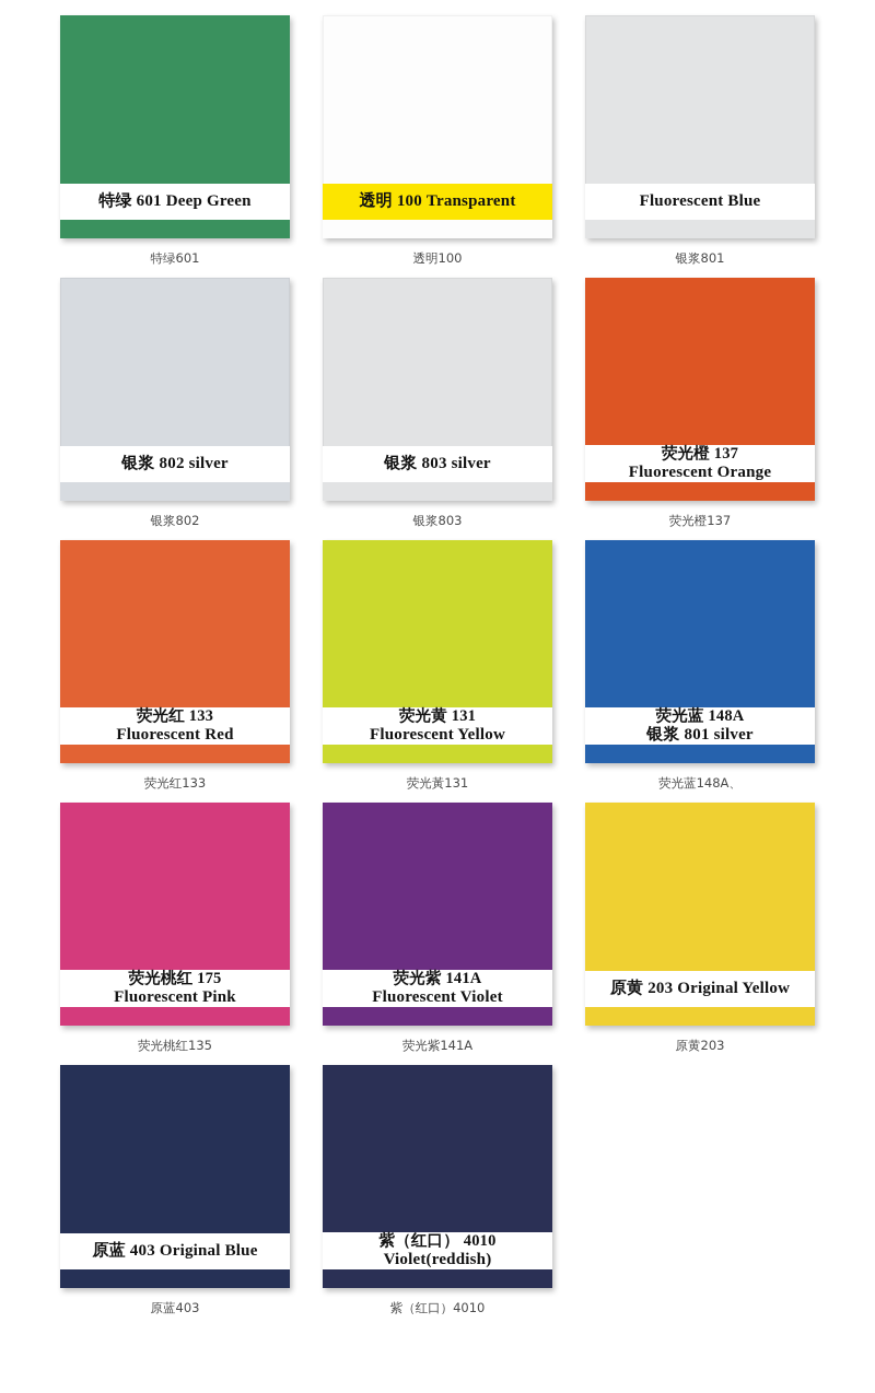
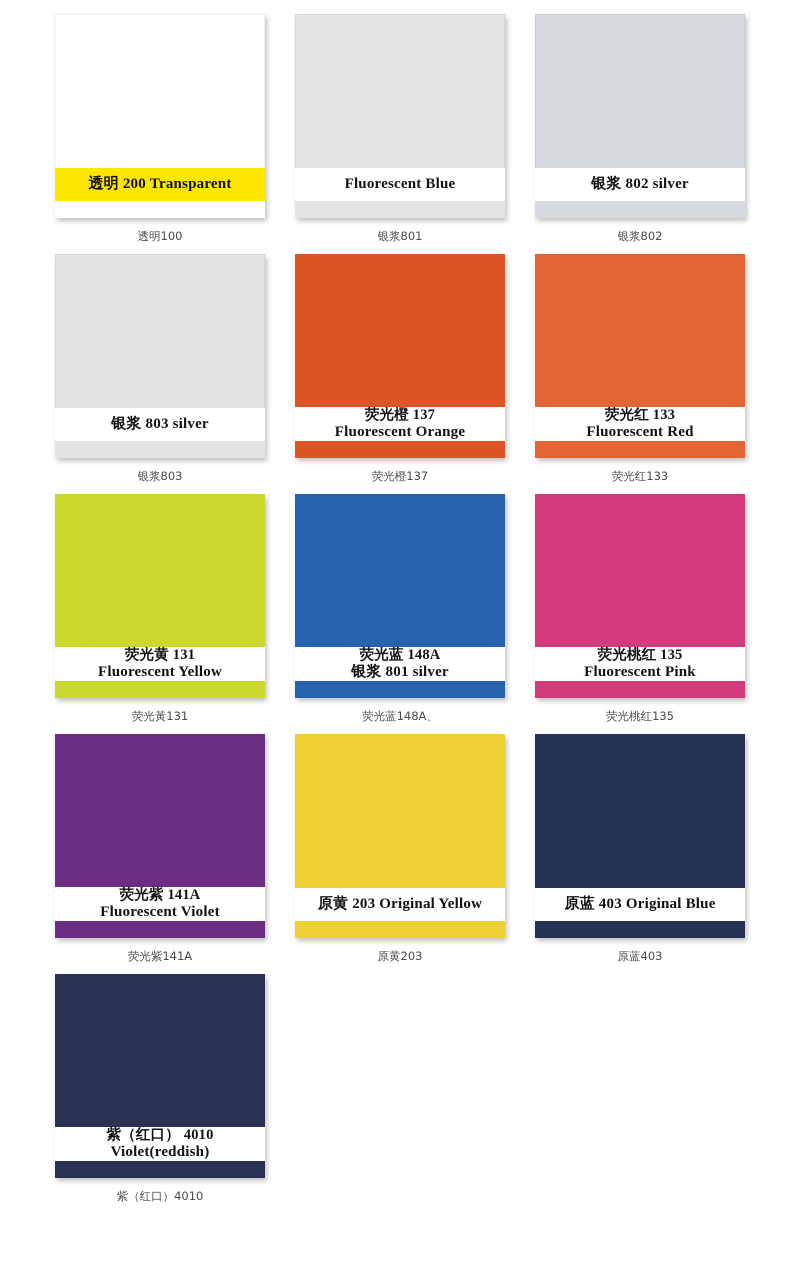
- 特绿 601 Deep Green
- 特绿601
- 透明 100 Transparent
+ 透明 200 Transparent
  透明100
  Fluorescent Blue
  银浆801
  银浆 802 silver
  银浆802
  银浆 803 silver
  银浆803
  荧光橙 137
  Fluorescent Orange
  荧光橙137
  荧光红 133
  Fluorescent Red
  荧光红133
  荧光黄 131
  Fluorescent Yellow
  荧光黃131
  荧光蓝 148A
  银浆 801 silver
  荧光蓝148A、
- 荧光桃红 175
+ 荧光桃红 135
  Fluorescent Pink
  荧光桃红135
  荧光紫 141A
  Fluorescent Violet
  荧光紫141A
  原黄 203 Original Yellow
  原黄203
  原蓝 403 Original Blue
  原蓝403
  紫（红口） 4010
  Violet(reddish)
  紫（红口）4010
